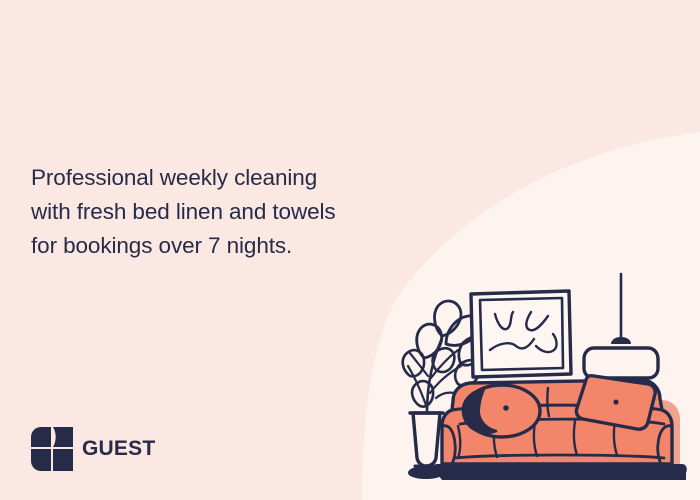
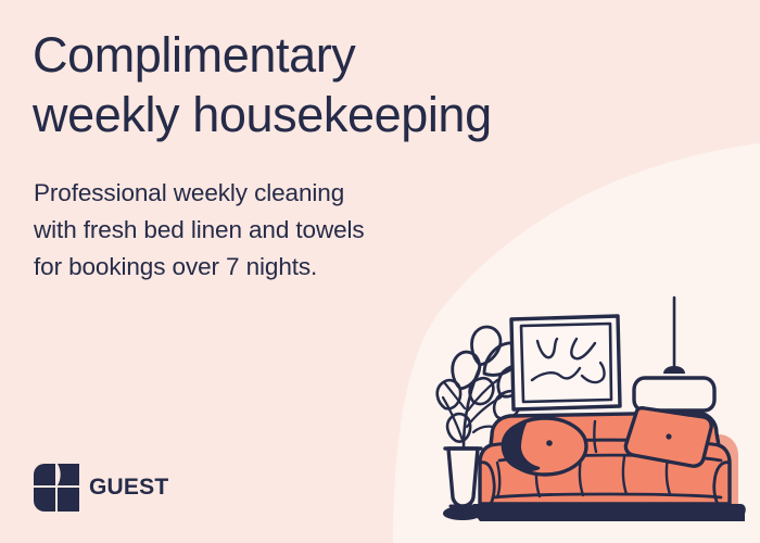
+ Complimentary
+ weekly housekeeping
  Professional weekly cleaning
  with fresh bed linen and towels
  for bookings over 7 nights.
  GUEST
